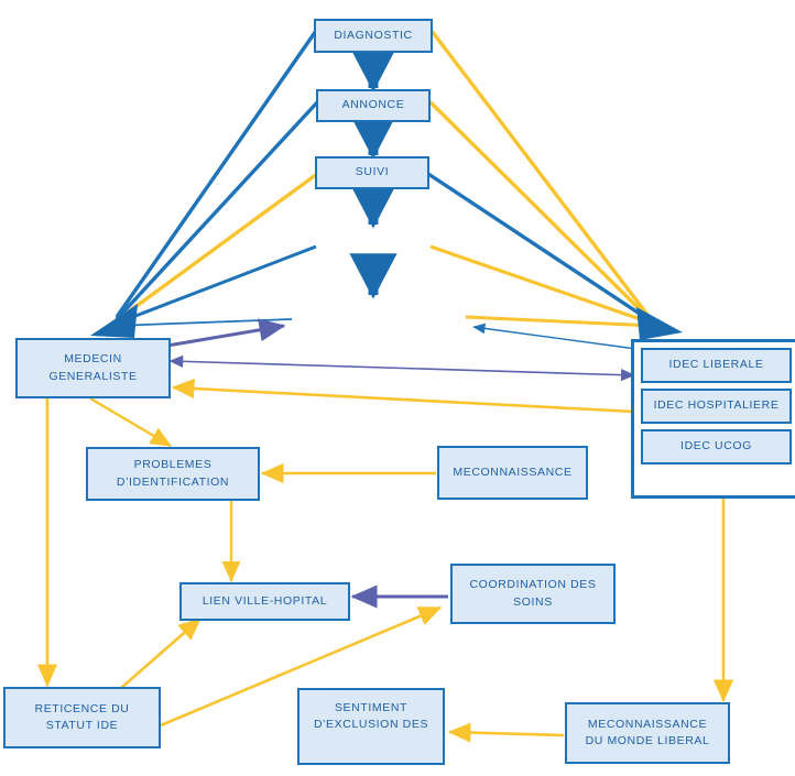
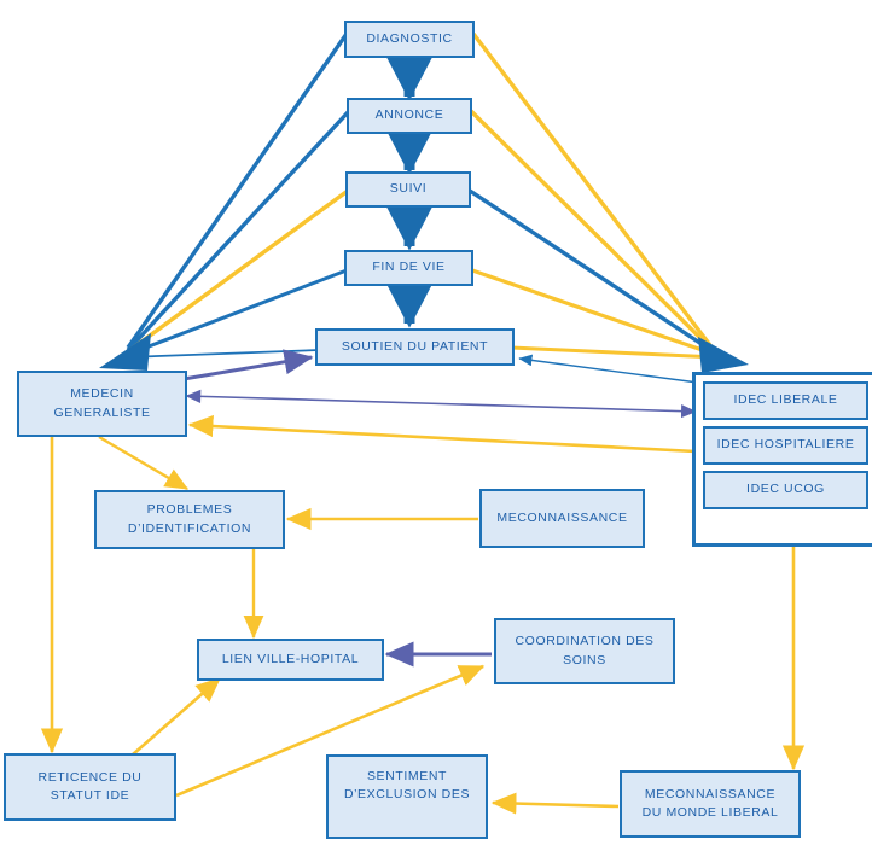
  DIAGNOSTIC
  ANNONCE
  SUIVI
+ FIN DE VIE
+ SOUTIEN DU PATIENT
  MEDECIN
  GENERALISTE
  IDEC LIBERALE
  IDEC HOSPITALIERE
  IDEC UCOG
  PROBLEMES
  D’IDENTIFICATION
  MECONNAISSANCE
  LIEN VILLE-HOPITAL
  COORDINATION DES
  SOINS
  RETICENCE DU
  STATUT IDE
  SENTIMENT
  D’EXCLUSION DES
  MECONNAISSANCE
  DU MONDE LIBERAL
